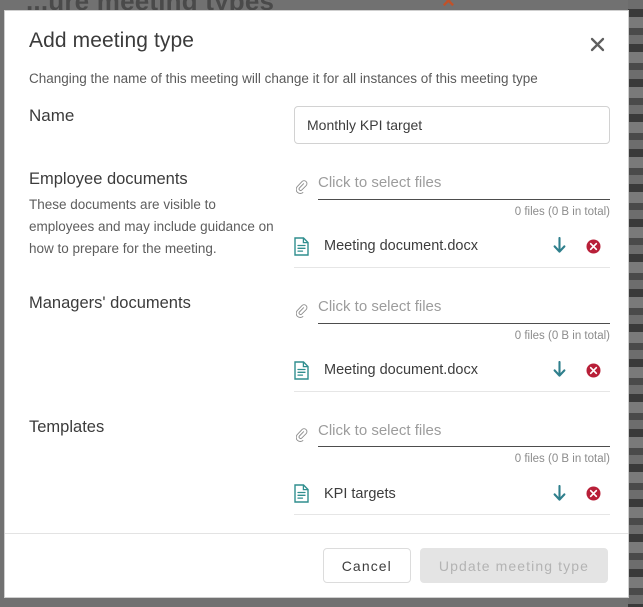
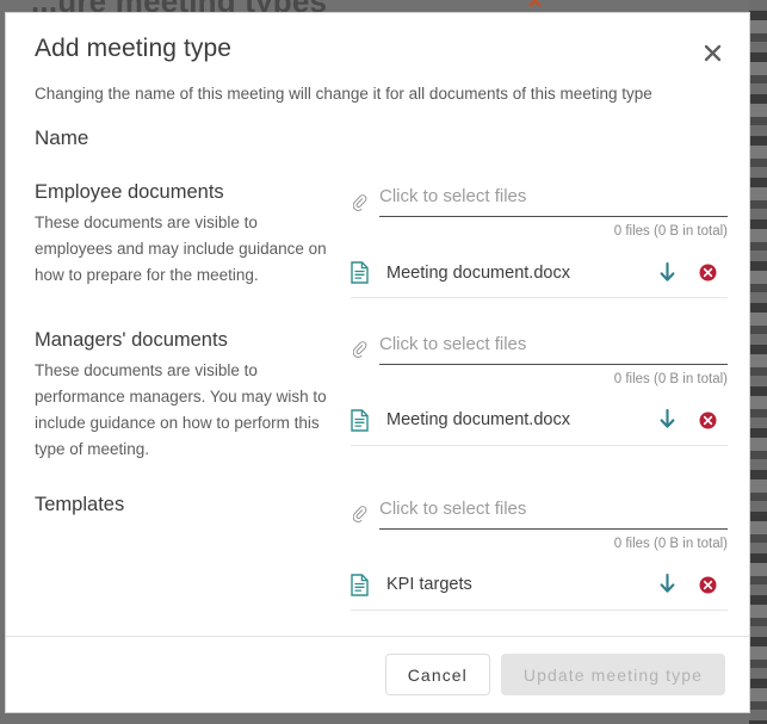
  ...ure meeting types
  ×
  Add meeting type
- Changing the name of this meeting will change it for all instances of this meeting type
+ Changing the name of this meeting will change it for all documents of this meeting type
  Name
- Monthly KPI target
  Employee documents
  These documents are visible to employees and may include guidance on how to prepare for the meeting.
  Click to select files
  0 files (0 B in total)
  Meeting document.docx
  Managers' documents
+ These documents are visible to performance managers. You may wish to include guidance on how to perform this type of meeting.
  Click to select files
  0 files (0 B in total)
  Meeting document.docx
  Templates
  Click to select files
  0 files (0 B in total)
  KPI targets
  Cancel
  Update meeting type
